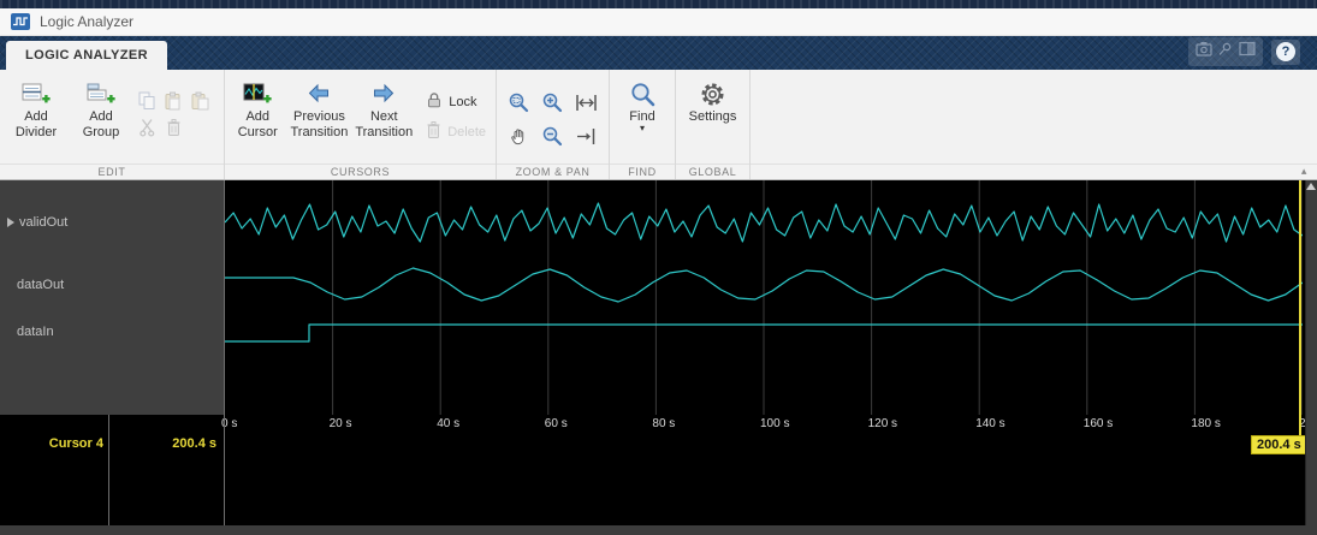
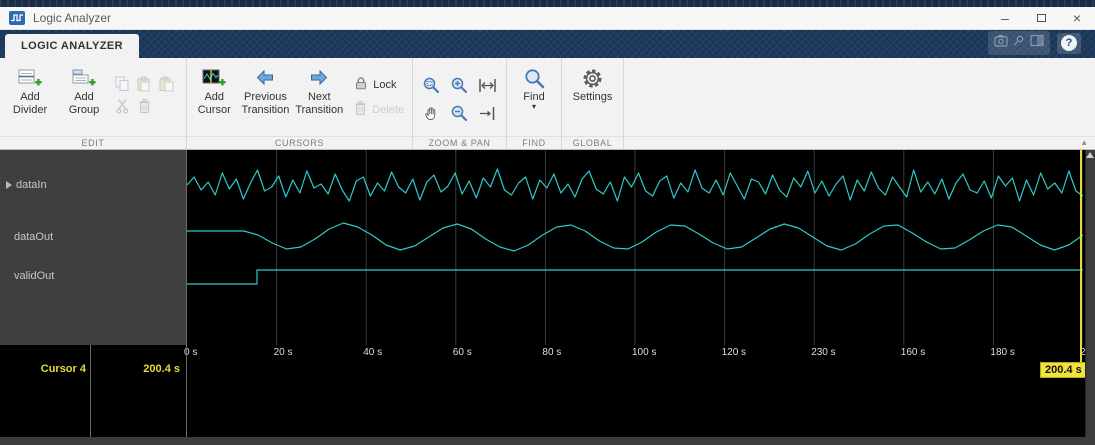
  Logic Analyzer
+ –
+ ×
  LOGIC ANALYZER
  ?
  Add
  Divider
  Add
  Group
  EDIT
  Add
  Cursor
  Previous
  Transition
  Next
  Transition
  Lock
  Delete
  CURSORS
  ZOOM & PAN
  Find
  ▾
  FIND
  Settings
  GLOBAL
  ▴
- validOut
+ dataIn
  dataOut
- dataIn
+ validOut
  20 s
  40 s
  60 s
  80 s
  100 s
  120 s
- 140 s
+ 230 s
  160 s
  180 s
  Cursor 4
  200.4 s
  200.4 s
